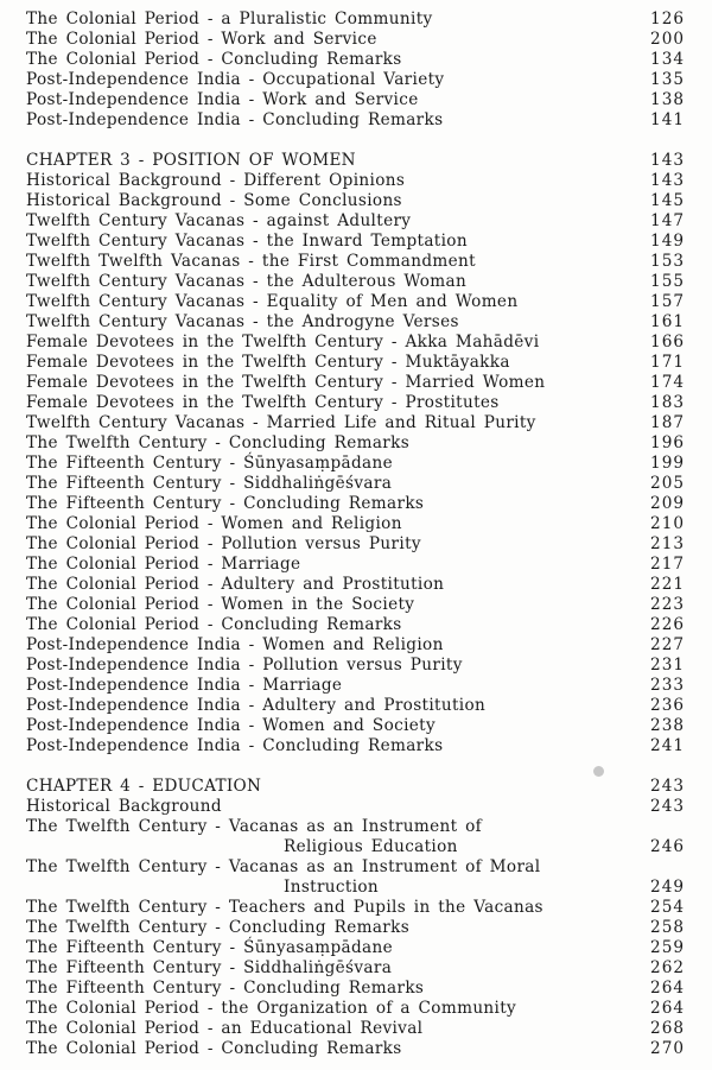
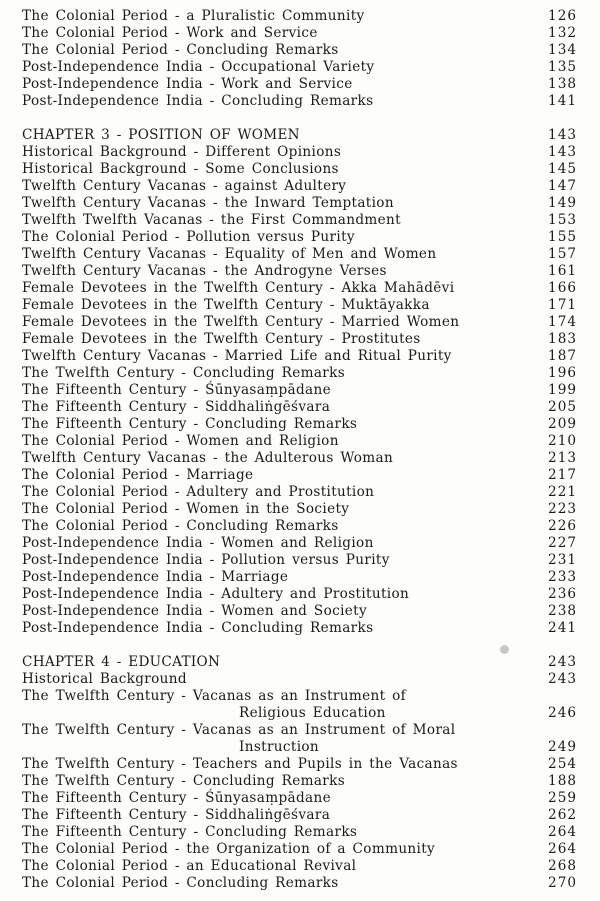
  The Colonial Period - a Pluralistic Community
  126
  The Colonial Period - Work and Service
- 200
+ 132
  The Colonial Period - Concluding Remarks
  134
  Post-Independence India - Occupational Variety
  135
  Post-Independence India - Work and Service
  138
  Post-Independence India - Concluding Remarks
  141
  CHAPTER 3 - POSITION OF WOMEN
  143
  Historical Background - Different Opinions
  143
  Historical Background - Some Conclusions
  145
  Twelfth Century Vacanas - against Adultery
  147
  Twelfth Century Vacanas - the Inward Temptation
  149
  Twelfth Twelfth Vacanas - the First Commandment
  153
- Twelfth Century Vacanas - the Adulterous Woman
+ The Colonial Period - Pollution versus Purity
  155
  Twelfth Century Vacanas - Equality of Men and Women
  157
  Twelfth Century Vacanas - the Androgyne Verses
  161
  Female Devotees in the Twelfth Century - Akka Mahādēvi
  166
  Female Devotees in the Twelfth Century - Muktāyakka
  171
  Female Devotees in the Twelfth Century - Married Women
  174
  Female Devotees in the Twelfth Century - Prostitutes
  183
  Twelfth Century Vacanas - Married Life and Ritual Purity
  187
  The Twelfth Century - Concluding Remarks
  196
  The Fifteenth Century - Śūnyasaṃpādane
  199
  The Fifteenth Century - Siddhaliṅgēśvara
  205
  The Fifteenth Century - Concluding Remarks
  209
  The Colonial Period - Women and Religion
  210
- The Colonial Period - Pollution versus Purity
+ Twelfth Century Vacanas - the Adulterous Woman
  213
  The Colonial Period - Marriage
  217
  The Colonial Period - Adultery and Prostitution
  221
  The Colonial Period - Women in the Society
  223
  The Colonial Period - Concluding Remarks
  226
  Post-Independence India - Women and Religion
  227
  Post-Independence India - Pollution versus Purity
  231
  Post-Independence India - Marriage
  233
  Post-Independence India - Adultery and Prostitution
  236
  Post-Independence India - Women and Society
  238
  Post-Independence India - Concluding Remarks
  241
  CHAPTER 4 - EDUCATION
  243
  Historical Background
  243
  The Twelfth Century - Vacanas as an Instrument of
  Religious Education
  246
  The Twelfth Century - Vacanas as an Instrument of Moral
  Instruction
  249
  The Twelfth Century - Teachers and Pupils in the Vacanas
  254
  The Twelfth Century - Concluding Remarks
- 258
+ 188
  The Fifteenth Century - Śūnyasaṃpādane
  259
  The Fifteenth Century - Siddhaliṅgēśvara
  262
  The Fifteenth Century - Concluding Remarks
  264
  The Colonial Period - the Organization of a Community
  264
  The Colonial Period - an Educational Revival
  268
  The Colonial Period - Concluding Remarks
  270
